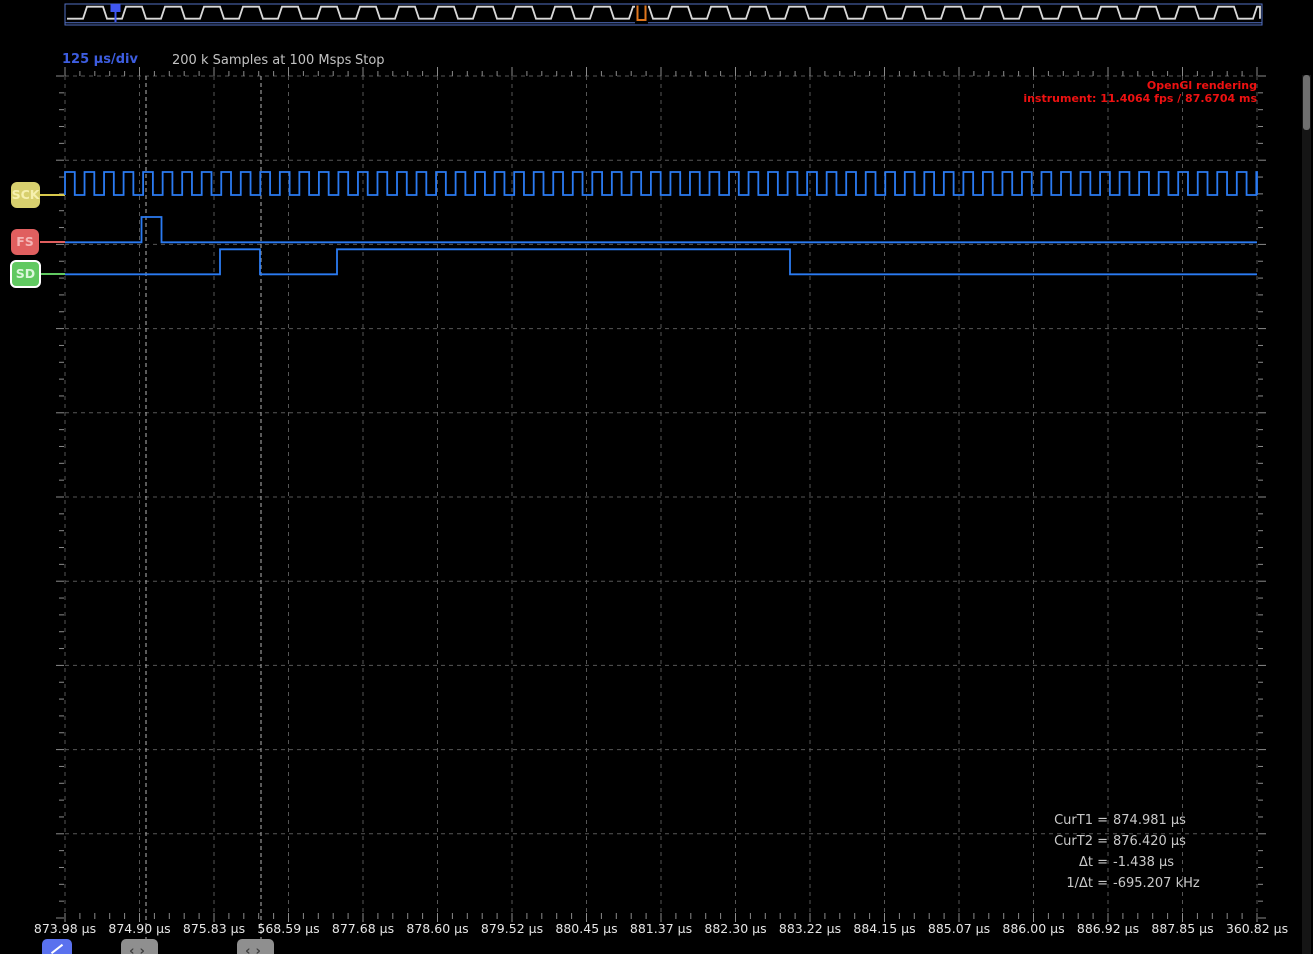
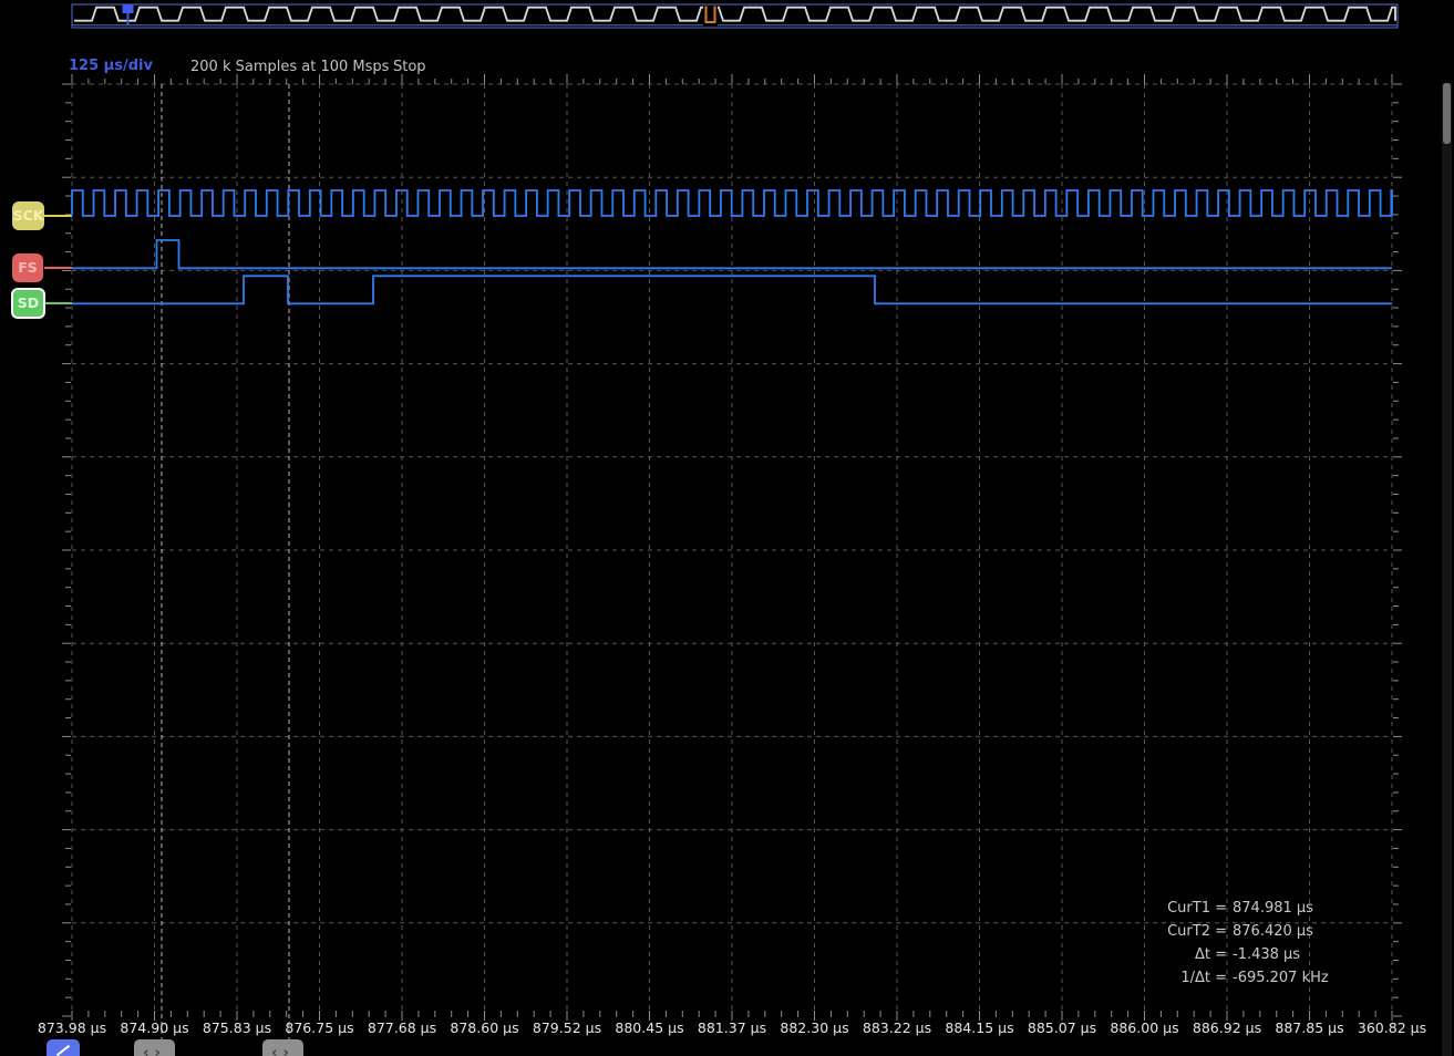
  125 µs/div
  200 k Samples at 100 Msps
  Stop
- OpenGl rendering
- instrument: 11.4064 fps / 87.6704 ms
  SCK
  FS
  SD
  CurT1 =
  874.981 µs
  CurT2 =
  876.420 µs
  Δt =
  -1.438 µs
  1/Δt =
  -695.207 kHz
  873.98 µs
  874.90 µs
  875.83 µs
- 568.59 µs
+ 876.75 µs
  877.68 µs
  878.60 µs
  879.52 µs
  880.45 µs
  881.37 µs
  882.30 µs
  883.22 µs
  884.15 µs
  885.07 µs
  886.00 µs
  886.92 µs
  887.85 µs
  360.82 µs
  ‹›
  ‹›
